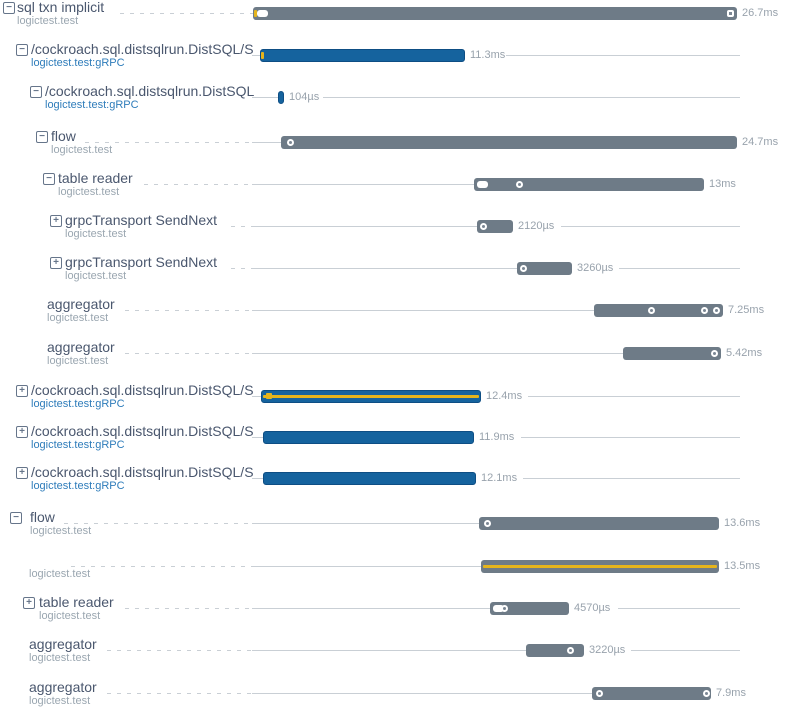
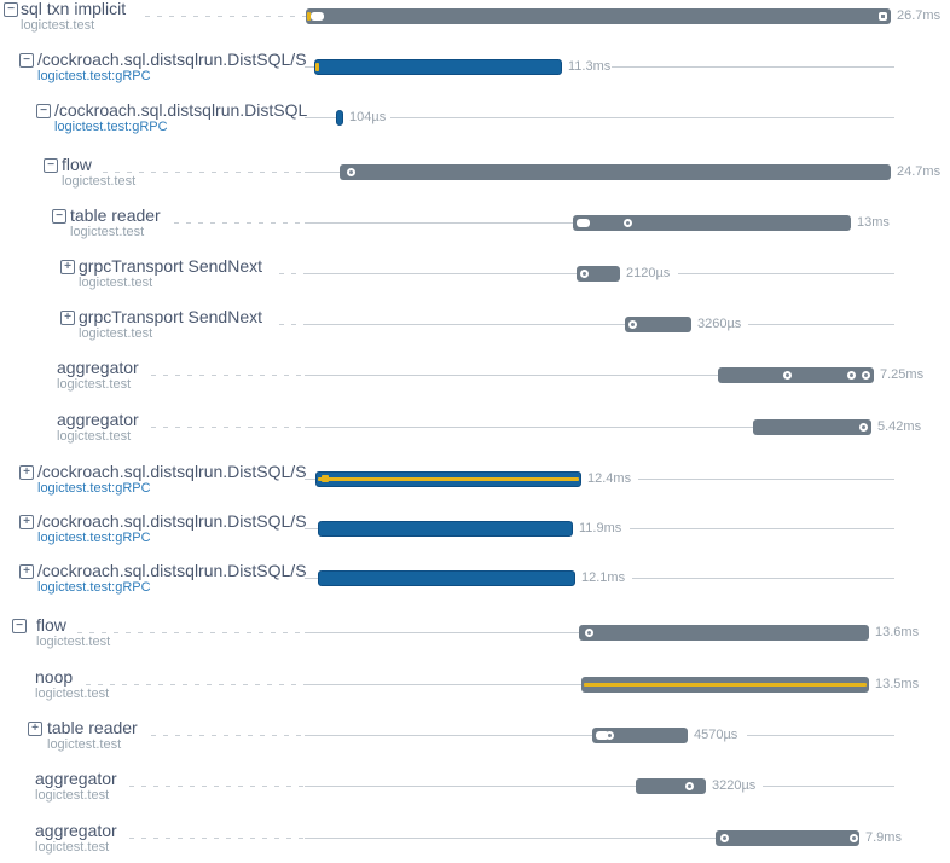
  −
  sql txn implicit
  logictest.test
  26.7ms
  −
  /cockroach.sql.distsqlrun.DistSQL/S
  logictest.test:gRPC
  11.3ms
  −
  /cockroach.sql.distsqlrun.DistSQL
  logictest.test:gRPC
  104µs
  −
  flow
  logictest.test
  24.7ms
  −
  table reader
  logictest.test
  13ms
  +
  grpcTransport SendNext
  logictest.test
  2120µs
  +
  grpcTransport SendNext
  logictest.test
  3260µs
  aggregator
  logictest.test
  7.25ms
  aggregator
  logictest.test
  5.42ms
  +
  /cockroach.sql.distsqlrun.DistSQL/S
  logictest.test:gRPC
  12.4ms
  +
  /cockroach.sql.distsqlrun.DistSQL/S
  logictest.test:gRPC
  11.9ms
  +
  /cockroach.sql.distsqlrun.DistSQL/S
  logictest.test:gRPC
  12.1ms
  −
  flow
  logictest.test
  13.6ms
+ noop
  logictest.test
  13.5ms
  +
  table reader
  logictest.test
  4570µs
  aggregator
  logictest.test
  3220µs
  aggregator
  logictest.test
  7.9ms
